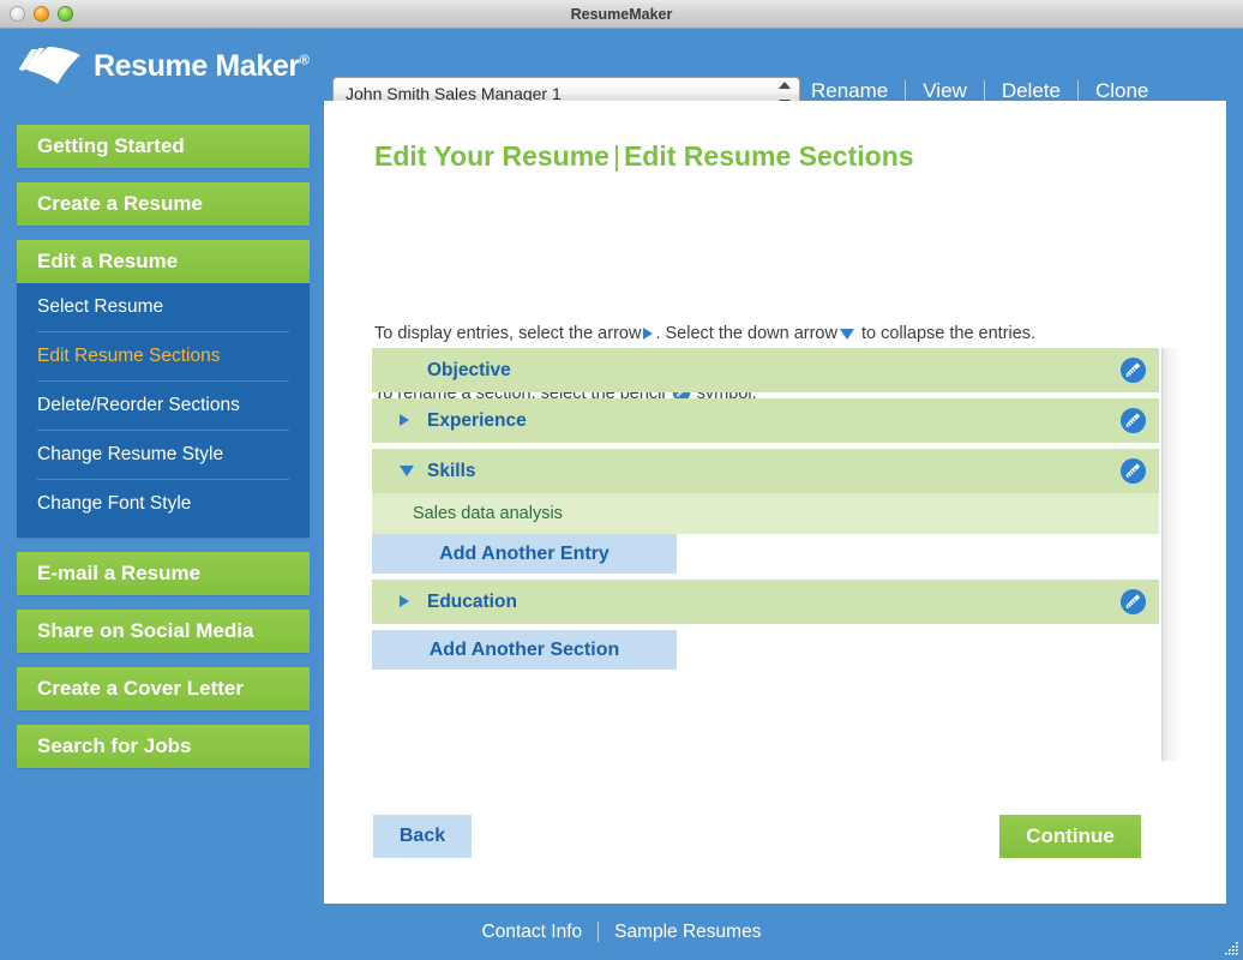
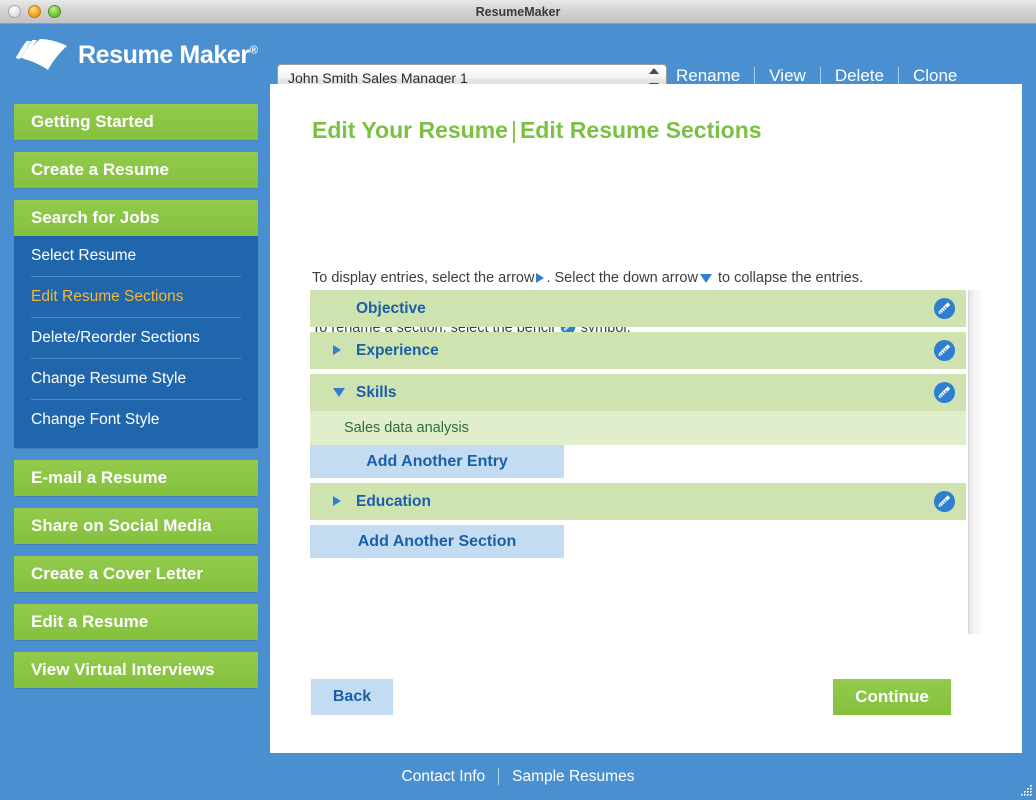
  ResumeMaker
  Resume Maker®
  John Smith Sales Manager 1
  Rename
  View
  Delete
  Clone
  Getting Started
  Create a Resume
- Edit a Resume
+ Search for Jobs
  Select Resume
  Edit Resume Sections
  Delete/Reorder Sections
  Change Resume Style
  Change Font Style
  E-mail a Resume
  Share on Social Media
  Create a Cover Letter
- Search for Jobs
+ Edit a Resume
+ View Virtual Interviews
  Edit Your Resume|Edit Resume Sections
  To display entries, select the arrow . Select the down arrow to collapse the entries.
  To rename a section, select the pencil symbol.
  Objective
  Experience
  Skills
  Sales data analysis
  Add Another Entry
  Education
  Add Another Section
  Back
  Continue
  Contact Info
  Sample Resumes
